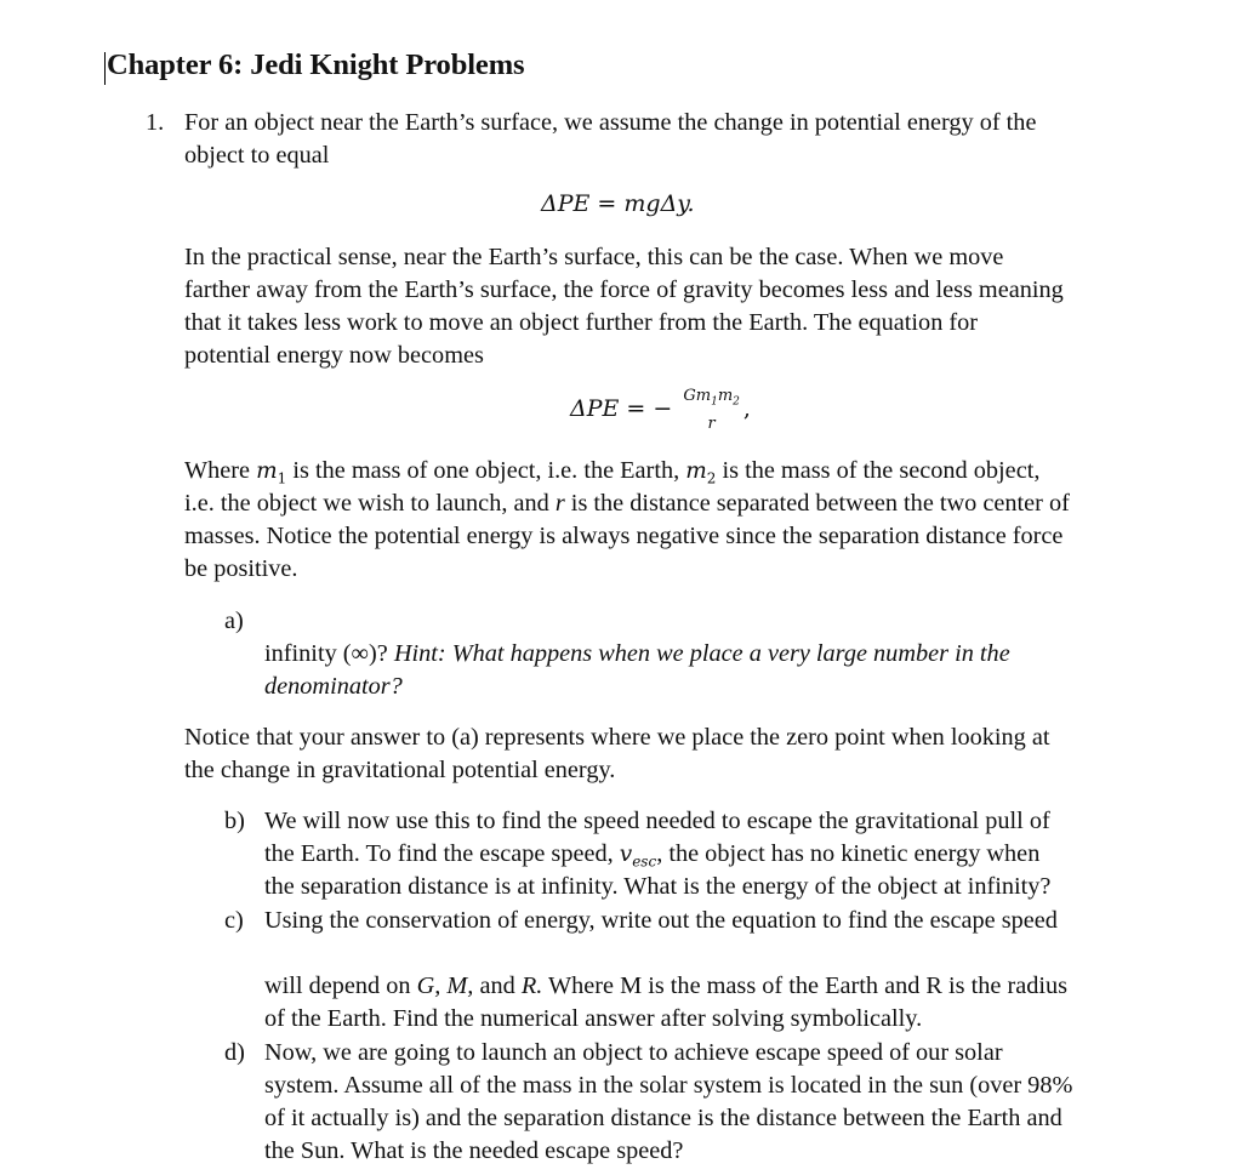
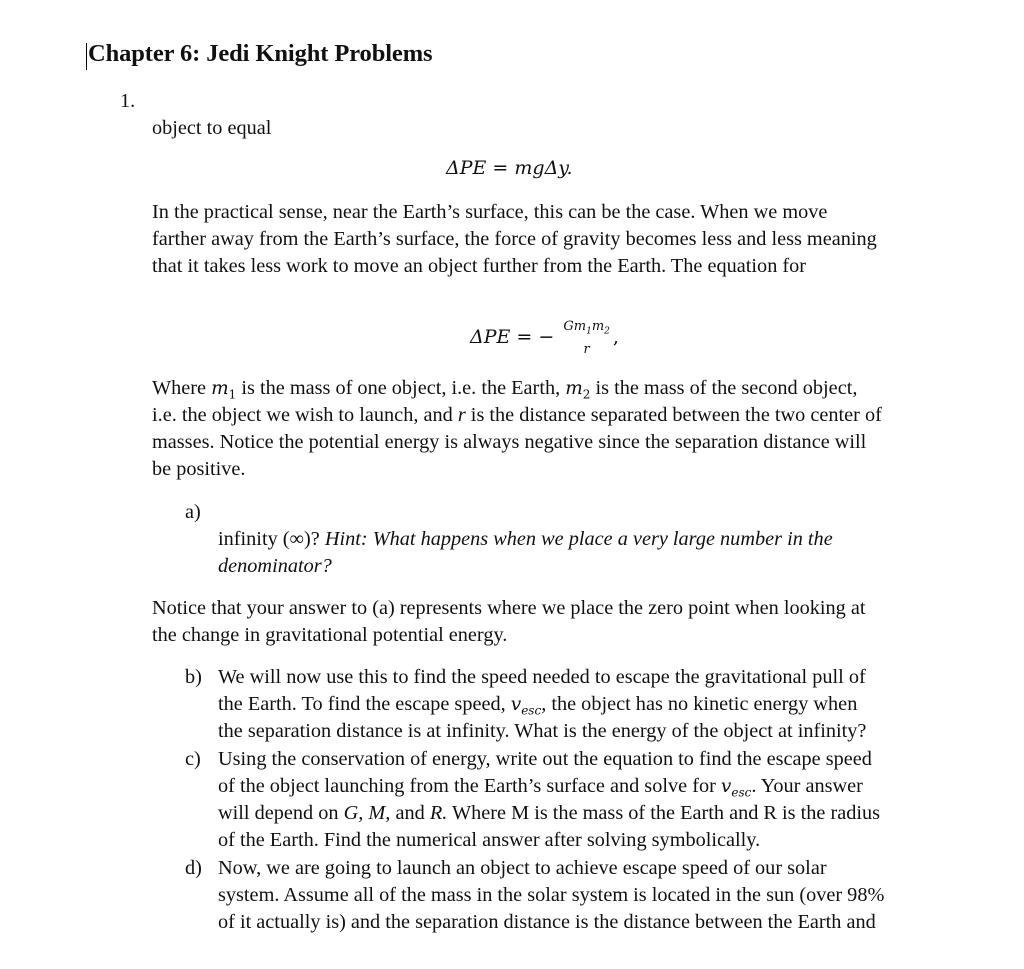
  Chapter 6: Jedi Knight Problems
  1.
- For an object near the Earth’s surface, we assume the change in potential energy of the
  object to equal
  ΔPE = mgΔy.
  In the practical sense, near the Earth’s surface, this can be the case. When we move
  farther away from the Earth’s surface, the force of gravity becomes less and less meaning
  that it takes less work to move an object further from the Earth. The equation for
- potential energy now becomes
  ΔPE = −
  Gm1m2
  r
  ,
  Where m1 is the mass of one object, i.e. the Earth, m2 is the mass of the second object,
  i.e. the object we wish to launch, and r is the distance separated between the two center of
- masses. Notice the potential energy is always negative since the separation distance force
+ masses. Notice the potential energy is always negative since the separation distance will
  be positive.
  a)
  infinity (∞)? Hint: What happens when we place a very large number in the
  denominator?
  Notice that your answer to (a) represents where we place the zero point when looking at
  the change in gravitational potential energy.
  b)
  We will now use this to find the speed needed to escape the gravitational pull of
  the Earth. To find the escape speed, vesc, the object has no kinetic energy when
  the separation distance is at infinity. What is the energy of the object at infinity?
  c)
  Using the conservation of energy, write out the equation to find the escape speed
+ of the object launching from the Earth’s surface and solve for vesc. Your answer
  will depend on G, M, and R. Where M is the mass of the Earth and R is the radius
  of the Earth. Find the numerical answer after solving symbolically.
  d)
  Now, we are going to launch an object to achieve escape speed of our solar
  system. Assume all of the mass in the solar system is located in the sun (over 98%
  of it actually is) and the separation distance is the distance between the Earth and
- the Sun. What is the needed escape speed?
